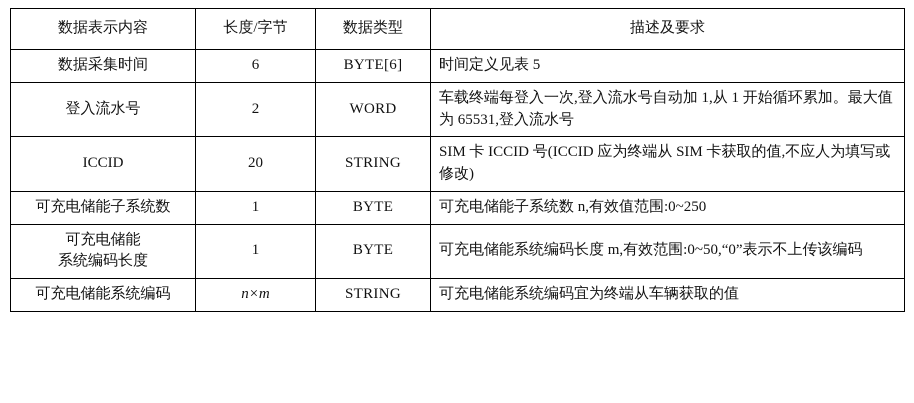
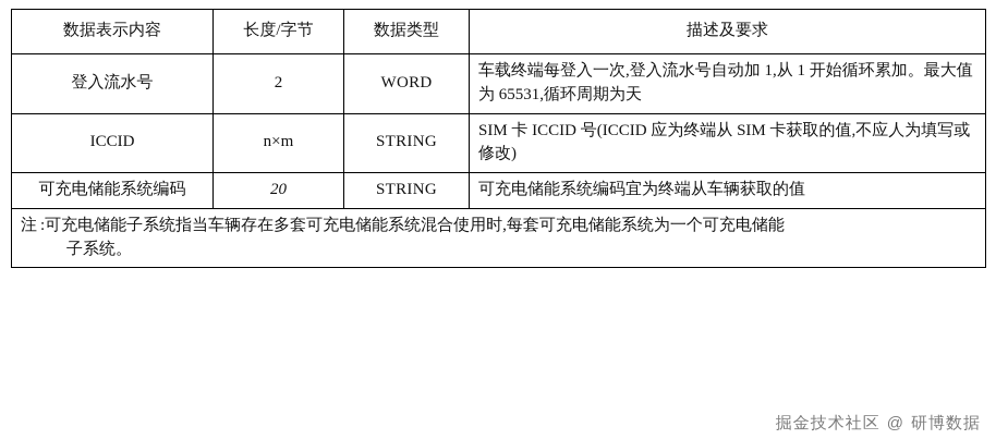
  数据表示内容	长度/字节	数据类型	描述及要求
- 数据采集时间	6	BYTE[6]	时间定义见表 5
- 登入流水号	2	WORD	车载终端每登入一次,登入流水号自动加 1,从 1 开始循环累加。最大值为 65531,登入流水号
+ 登入流水号	2	WORD	车载终端每登入一次,登入流水号自动加 1,从 1 开始循环累加。最大值为 65531,循环周期为天
- ICCID	20	STRING	SIM 卡 ICCID 号(ICCID 应为终端从 SIM 卡获取的值,不应人为填写或修改)
+ ICCID	n×m	STRING	SIM 卡 ICCID 号(ICCID 应为终端从 SIM 卡获取的值,不应人为填写或修改)
- 可充电储能子系统数	1	BYTE	可充电储能子系统数 n,有效值范围:0~250
- 可充电储能 系统编码长度	1	BYTE	可充电储能系统编码长度 m,有效范围:0~50,“0”表示不上传该编码
- 可充电储能系统编码	n×m	STRING	可充电储能系统编码宜为终端从车辆获取的值
+ 可充电储能系统编码	20	STRING	可充电储能系统编码宜为终端从车辆获取的值
+ 注:可充电储能子系统指当车辆存在多套可充电储能系统混合使用时,每套可充电储能系统为一个可充电储能 子系统。
+ 掘金技术社区 @ 研博数据
